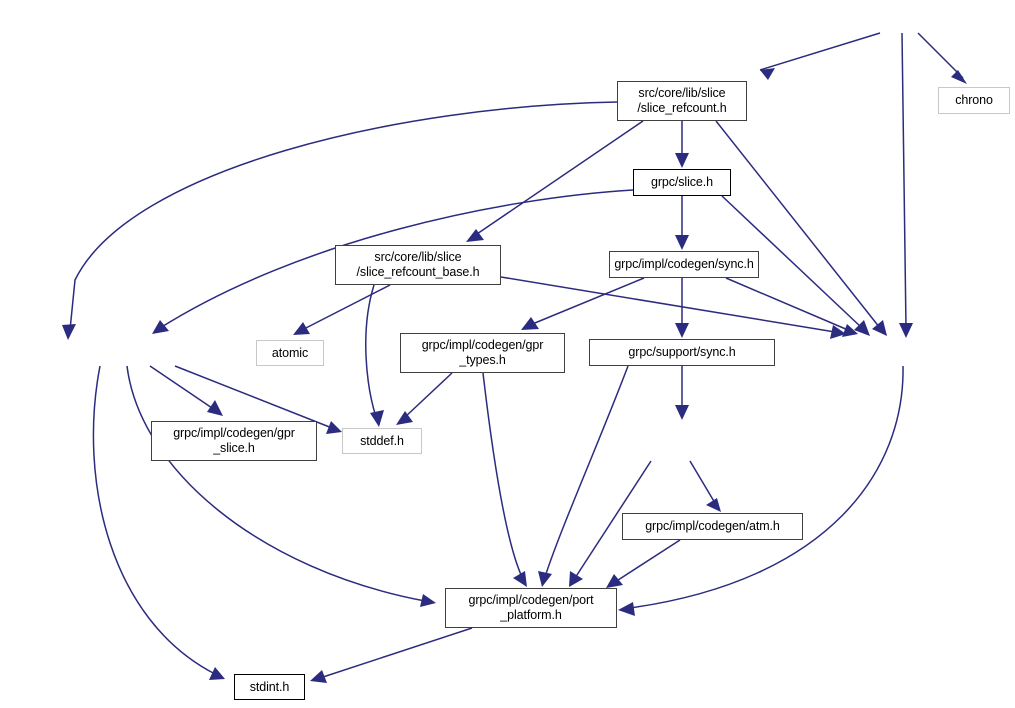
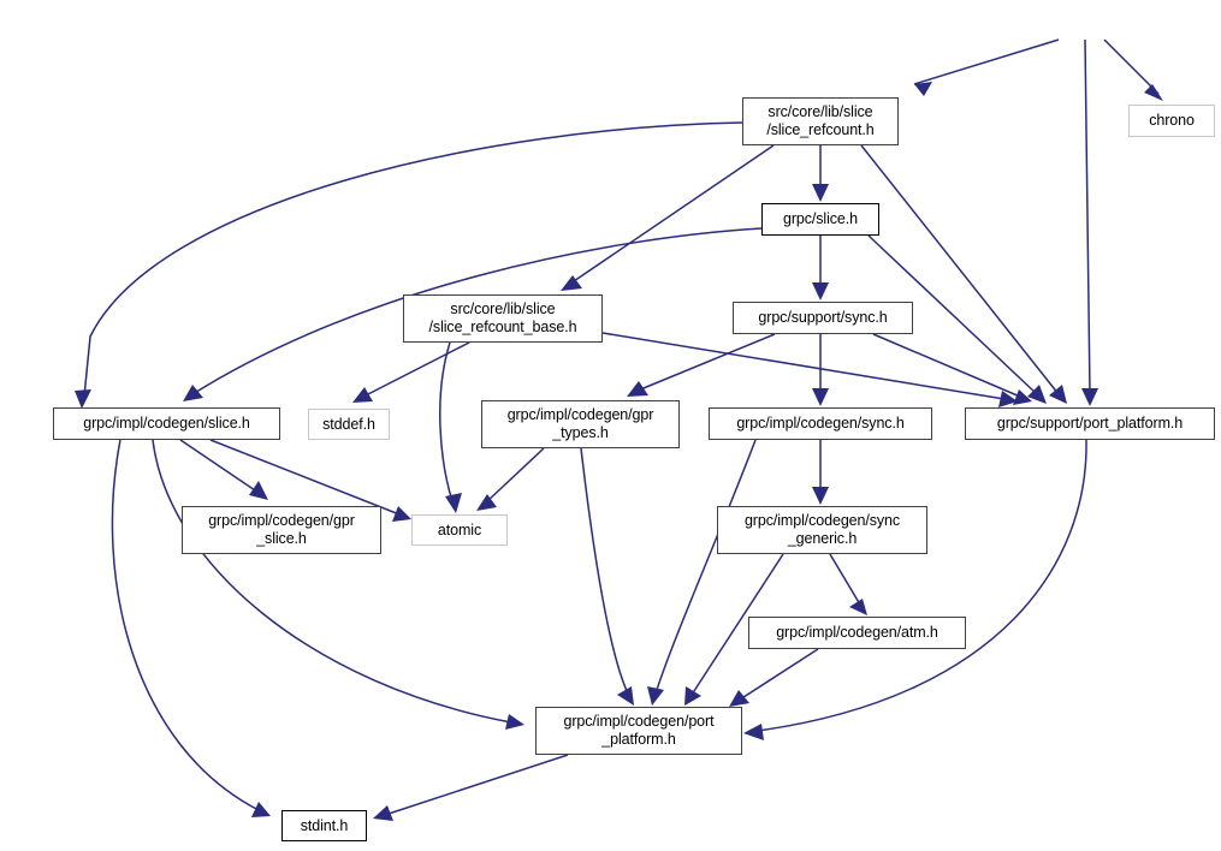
  chrono
  src/core/lib/slice
  /slice_refcount.h
  grpc/slice.h
  src/core/lib/slice
  /slice_refcount_base.h
- grpc/impl/codegen/sync.h
+ grpc/support/sync.h
+ grpc/impl/codegen/slice.h
- atomic
+ stddef.h
  grpc/impl/codegen/gpr
  _types.h
- grpc/support/sync.h
+ grpc/impl/codegen/sync.h
+ grpc/support/port_platform.h
  grpc/impl/codegen/gpr
  _slice.h
- stddef.h
+ atomic
+ grpc/impl/codegen/sync
+ _generic.h
  grpc/impl/codegen/atm.h
  grpc/impl/codegen/port
  _platform.h
  stdint.h
